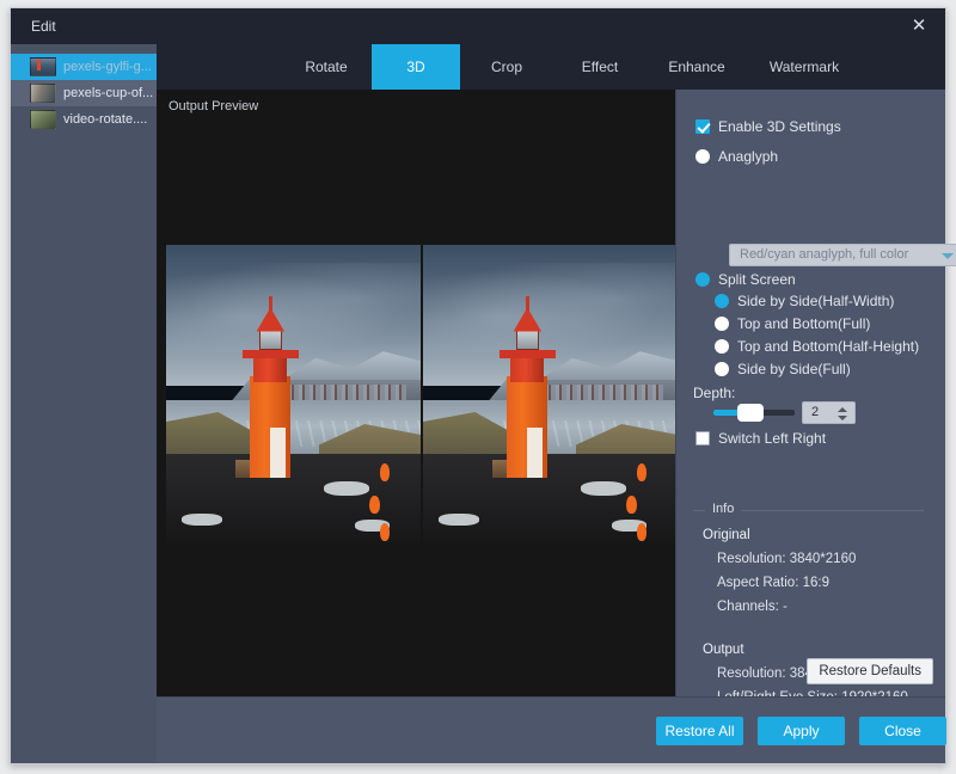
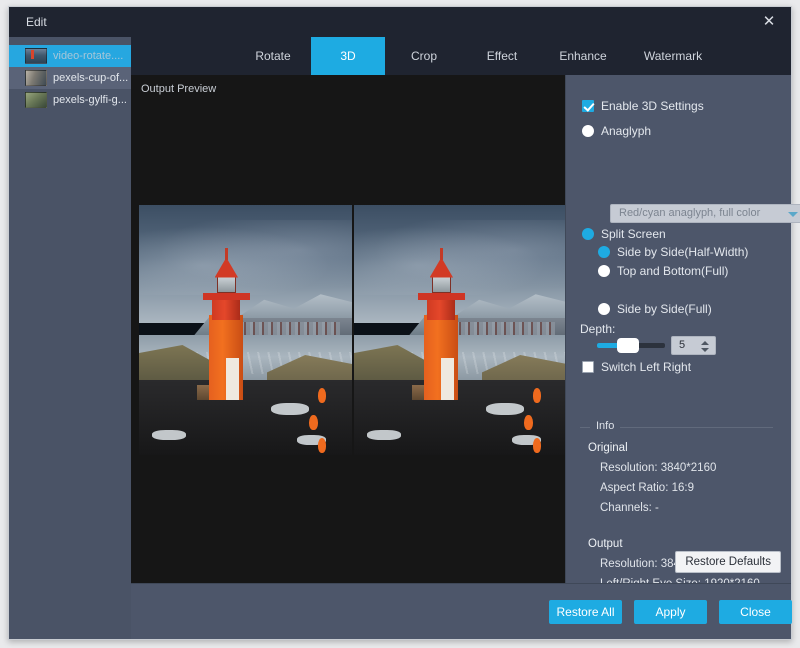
  Edit
  ✕
- pexels-gylfi-g...
+ video-rotate....
  pexels-cup-of...
- video-rotate....
+ pexels-gylfi-g...
  Rotate
  3D
  Crop
  Effect
  Enhance
  Watermark
  Output Preview
  Enable 3D Settings
  Anaglyph
  Red/cyan anaglyph, full color
  Split Screen
  Side by Side(Half-Width)
  Top and Bottom(Full)
- Top and Bottom(Half-Height)
  Side by Side(Full)
  Depth:
- 2
+ 5
  Switch Left Right
  Info
  Original
  Resolution: 3840*2160
  Aspect Ratio: 16:9
  Channels: -
  Output
  Restore Defaults
  Restore All
  Apply
  Close
